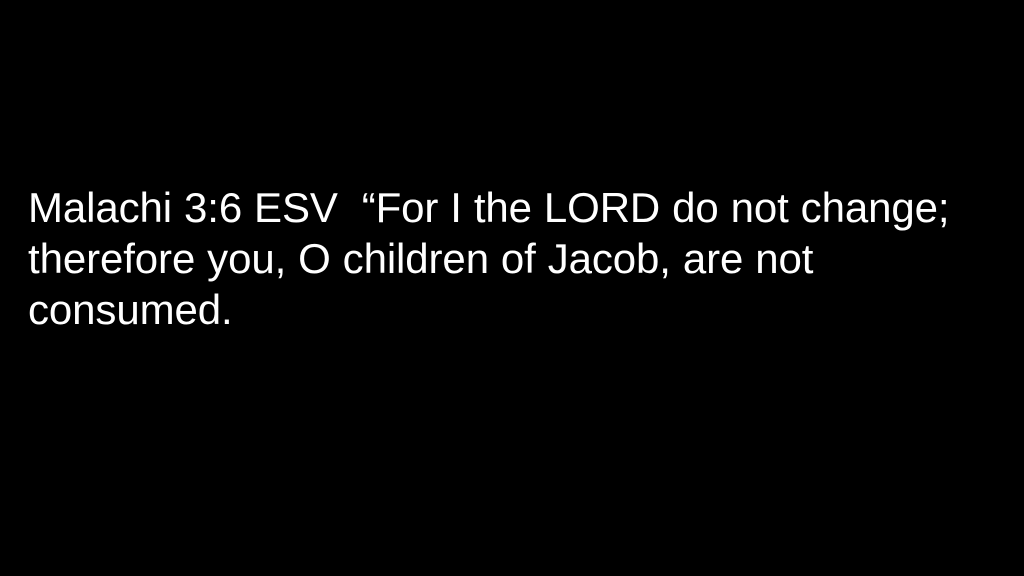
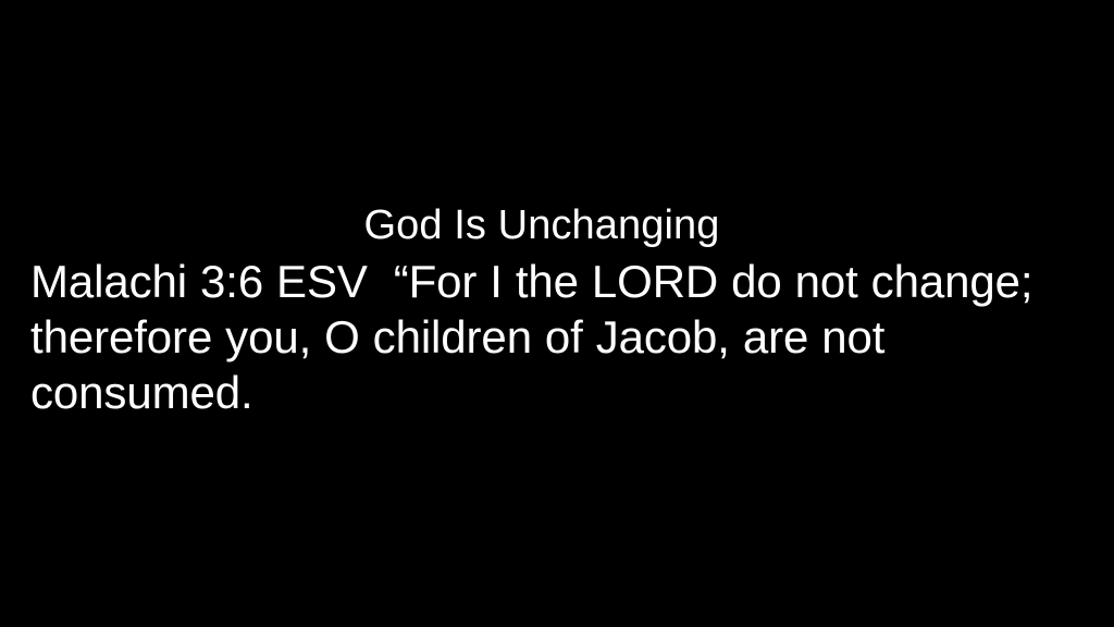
+ God Is Unchanging
  Malachi 3:6 ESV “For I the LORD do not change; therefore you, O children of Jacob, are not consumed.
